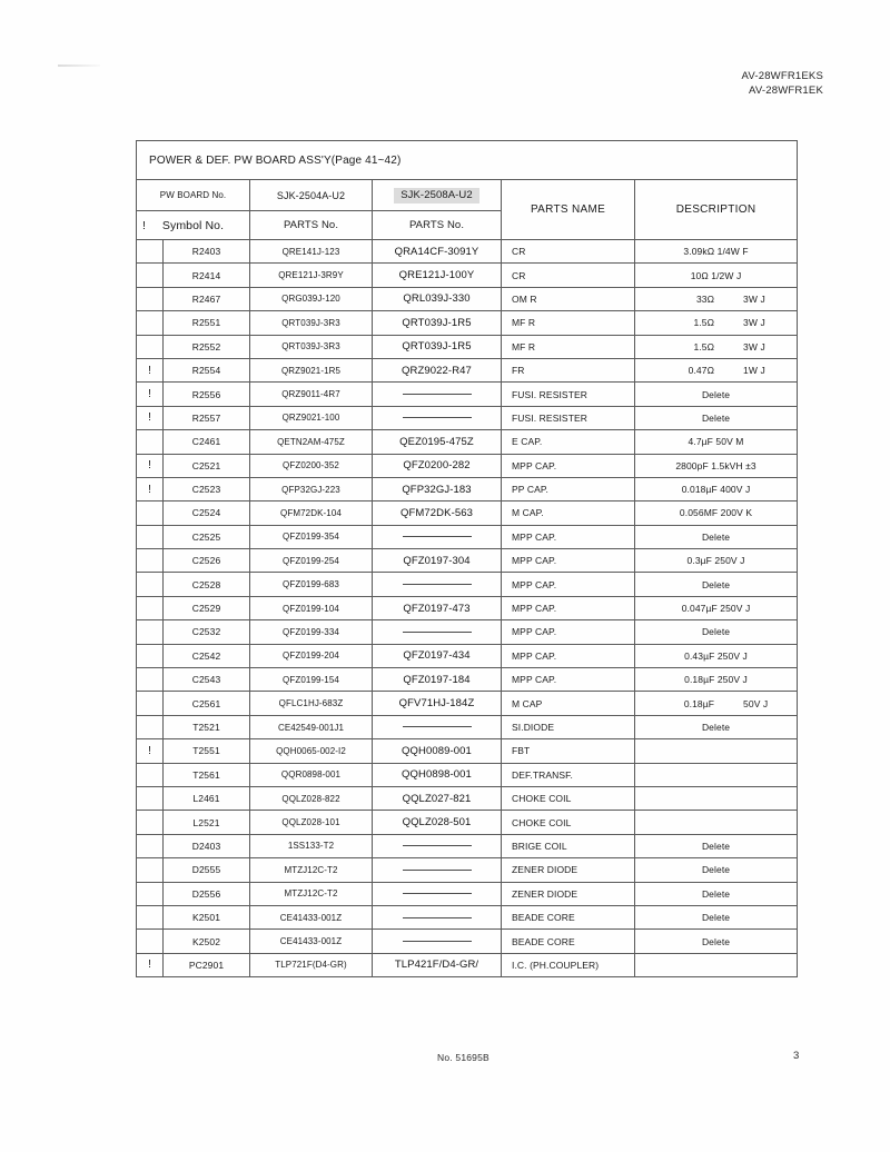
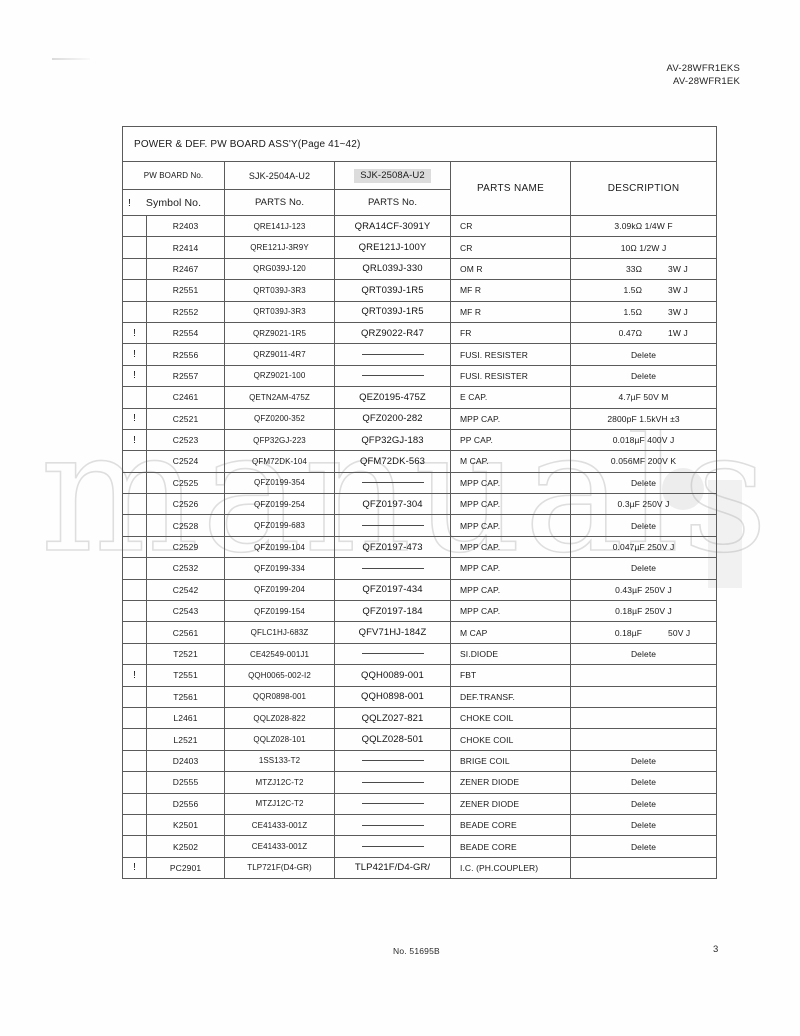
+ manuals
  AV-28WFR1EKS
  AV-28WFR1EK
  POWER & DEF. PW BOARD ASS'Y(Page 41~42)
  PW BOARD No.	SJK-2504A-U2	SJK-2508A-U2	PARTS NAME	DESCRIPTION
  ! Symbol No.	PARTS No.	PARTS No.
  	R2403	QRE141J-123	QRA14CF-3091Y	CR	3.09kΩ 1/4W F
  	R2414	QRE121J-3R9Y	QRE121J-100Y	CR	10Ω 1/2W J
  	R2467	QRG039J-120	QRL039J-330	OM R	33Ω 3W J
  	R2551	QRT039J-3R3	QRT039J-1R5	MF R	1.5Ω 3W J
  	R2552	QRT039J-3R3	QRT039J-1R5	MF R	1.5Ω 3W J
  !	R2554	QRZ9021-1R5	QRZ9022-R47	FR	0.47Ω 1W J
  !	R2556	QRZ9011-4R7		FUSI. RESISTER	Delete
  !	R2557	QRZ9021-100		FUSI. RESISTER	Delete
  	C2461	QETN2AM-475Z	QEZ0195-475Z	E CAP.	4.7µF 50V M
  !	C2521	QFZ0200-352	QFZ0200-282	MPP CAP.	2800pF 1.5kVH ±3
  !	C2523	QFP32GJ-223	QFP32GJ-183	PP CAP.	0.018µF 400V J
  	C2524	QFM72DK-104	QFM72DK-563	M CAP.	0.056MF 200V K
  	C2525	QFZ0199-354		MPP CAP.	Delete
  	C2526	QFZ0199-254	QFZ0197-304	MPP CAP.	0.3µF 250V J
  	C2528	QFZ0199-683		MPP CAP.	Delete
  	C2529	QFZ0199-104	QFZ0197-473	MPP CAP.	0.047µF 250V J
  	C2532	QFZ0199-334		MPP CAP.	Delete
  	C2542	QFZ0199-204	QFZ0197-434	MPP CAP.	0.43µF 250V J
  	C2543	QFZ0199-154	QFZ0197-184	MPP CAP.	0.18µF 250V J
  	C2561	QFLC1HJ-683Z	QFV71HJ-184Z	M CAP	0.18µF 50V J
  	T2521	CE42549-001J1		SI.DIODE	Delete
  !	T2551	QQH0065-002-I2	QQH0089-001	FBT
  	T2561	QQR0898-001	QQH0898-001	DEF.TRANSF.
  	L2461	QQLZ028-822	QQLZ027-821	CHOKE COIL
  	L2521	QQLZ028-101	QQLZ028-501	CHOKE COIL
  	D2403	1SS133-T2		BRIGE COIL	Delete
  	D2555	MTZJ12C-T2		ZENER DIODE	Delete
  	D2556	MTZJ12C-T2		ZENER DIODE	Delete
  	K2501	CE41433-001Z		BEADE CORE	Delete
  	K2502	CE41433-001Z		BEADE CORE	Delete
  !	PC2901	TLP721F(D4-GR)	TLP421F/D4-GR/	I.C. (PH.COUPLER)
  No. 51695B
  3
